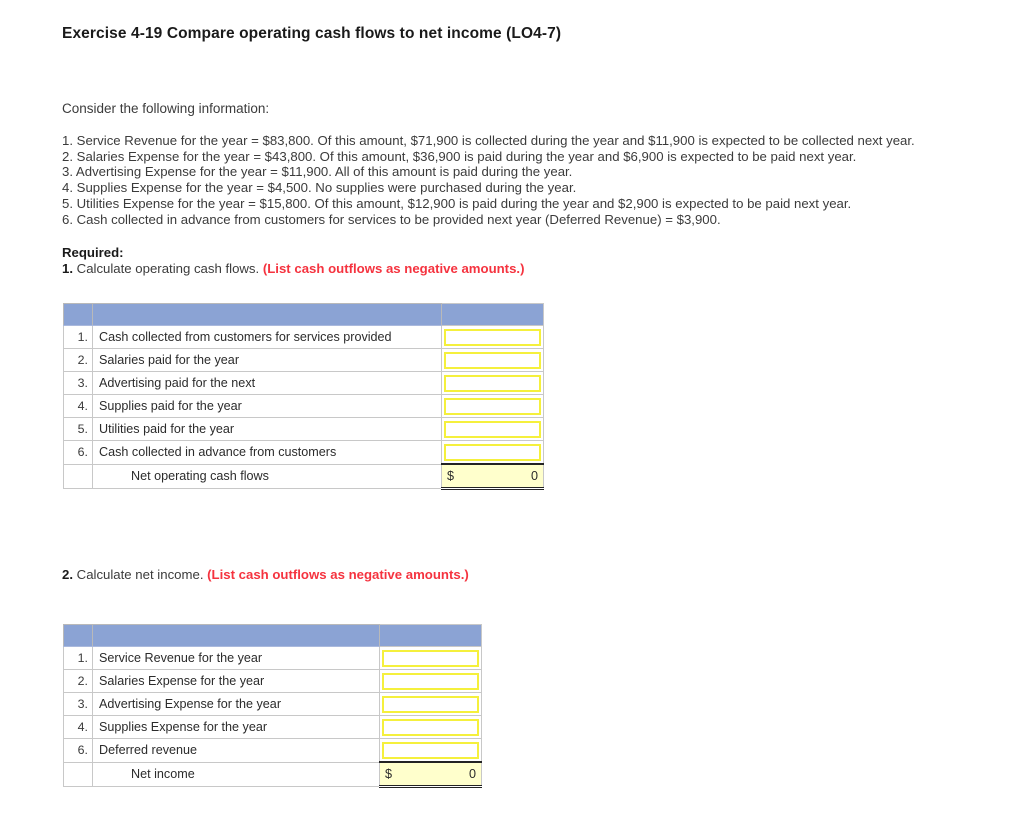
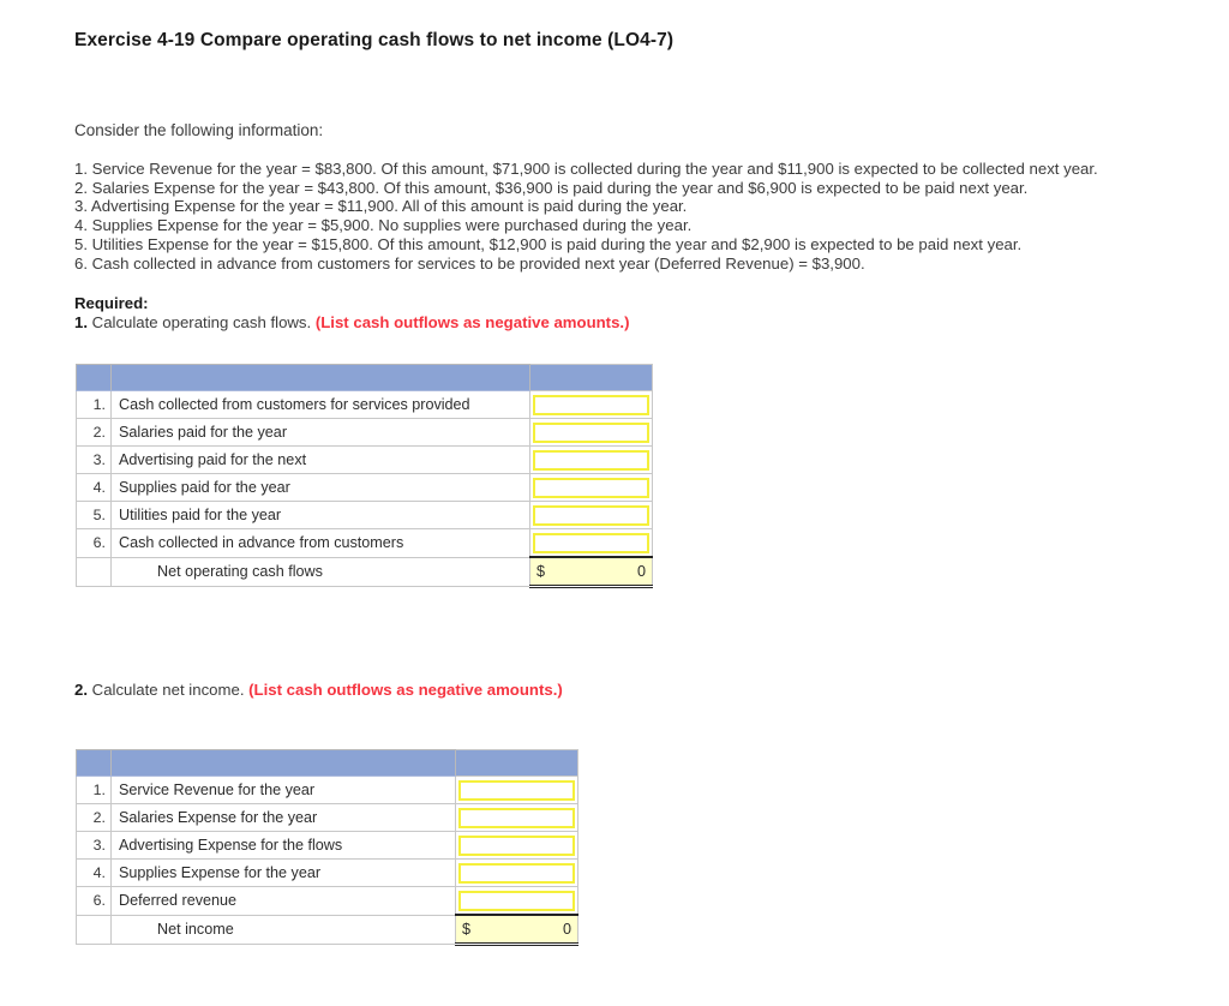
  Exercise 4-19 Compare operating cash flows to net income (LO4-7)
  Consider the following information:
  1. Service Revenue for the year = $83,800. Of this amount, $71,900 is collected during the year and $11,900 is expected to be collected next year.
  2. Salaries Expense for the year = $43,800. Of this amount, $36,900 is paid during the year and $6,900 is expected to be paid next year.
  3. Advertising Expense for the year = $11,900. All of this amount is paid during the year.
- 4. Supplies Expense for the year = $4,500. No supplies were purchased during the year.
+ 4. Supplies Expense for the year = $5,900. No supplies were purchased during the year.
  5. Utilities Expense for the year = $15,800. Of this amount, $12,900 is paid during the year and $2,900 is expected to be paid next year.
  6. Cash collected in advance from customers for services to be provided next year (Deferred Revenue) = $3,900.
  Required:
  1. Calculate operating cash flows. (List cash outflows as negative amounts.)
  1.	Cash collected from customers for services provided
  2.	Salaries paid for the year
  3.	Advertising paid for the next
  4.	Supplies paid for the year
  5.	Utilities paid for the year
  6.	Cash collected in advance from customers
  	Net operating cash flows	$ 0
  2. Calculate net income. (List cash outflows as negative amounts.)
  1.	Service Revenue for the year
  2.	Salaries Expense for the year
- 3.	Advertising Expense for the year
+ 3.	Advertising Expense for the flows
  4.	Supplies Expense for the year
  6.	Deferred revenue
  	Net income	$ 0
